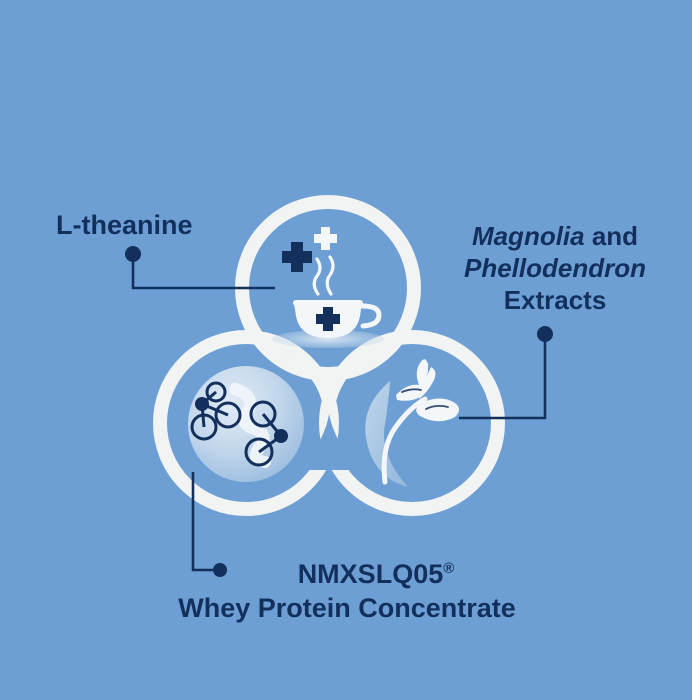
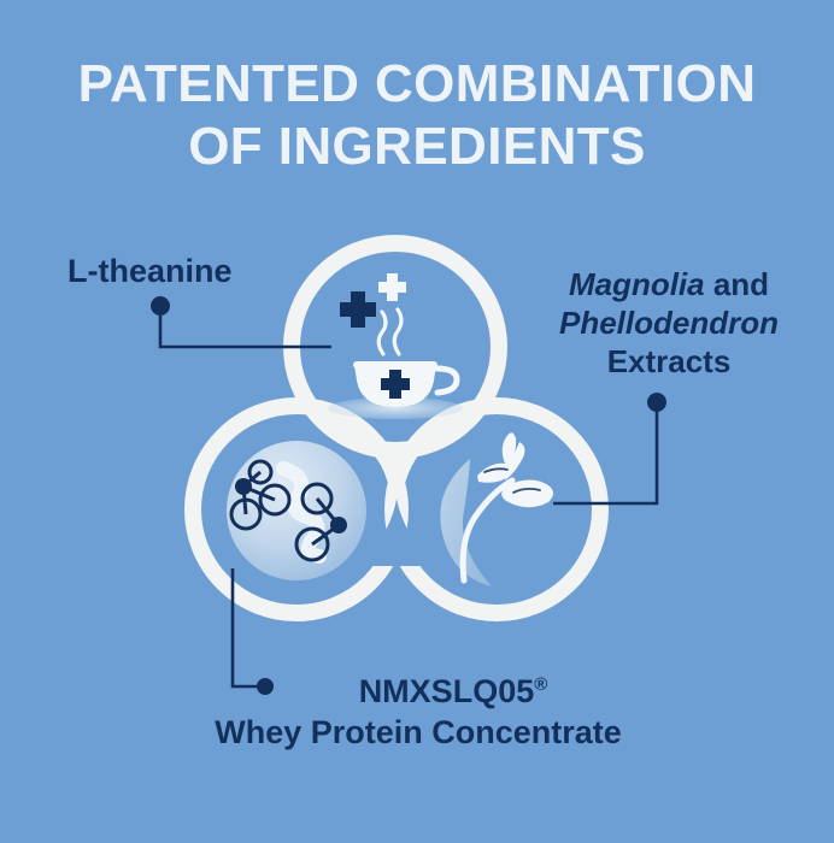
+ PATENTED COMBINATION
+ OF INGREDIENTS
  L-theanine
  Magnolia and
  Phellodendron
  Extracts
  NMXSLQ05®
  Whey Protein Concentrate
